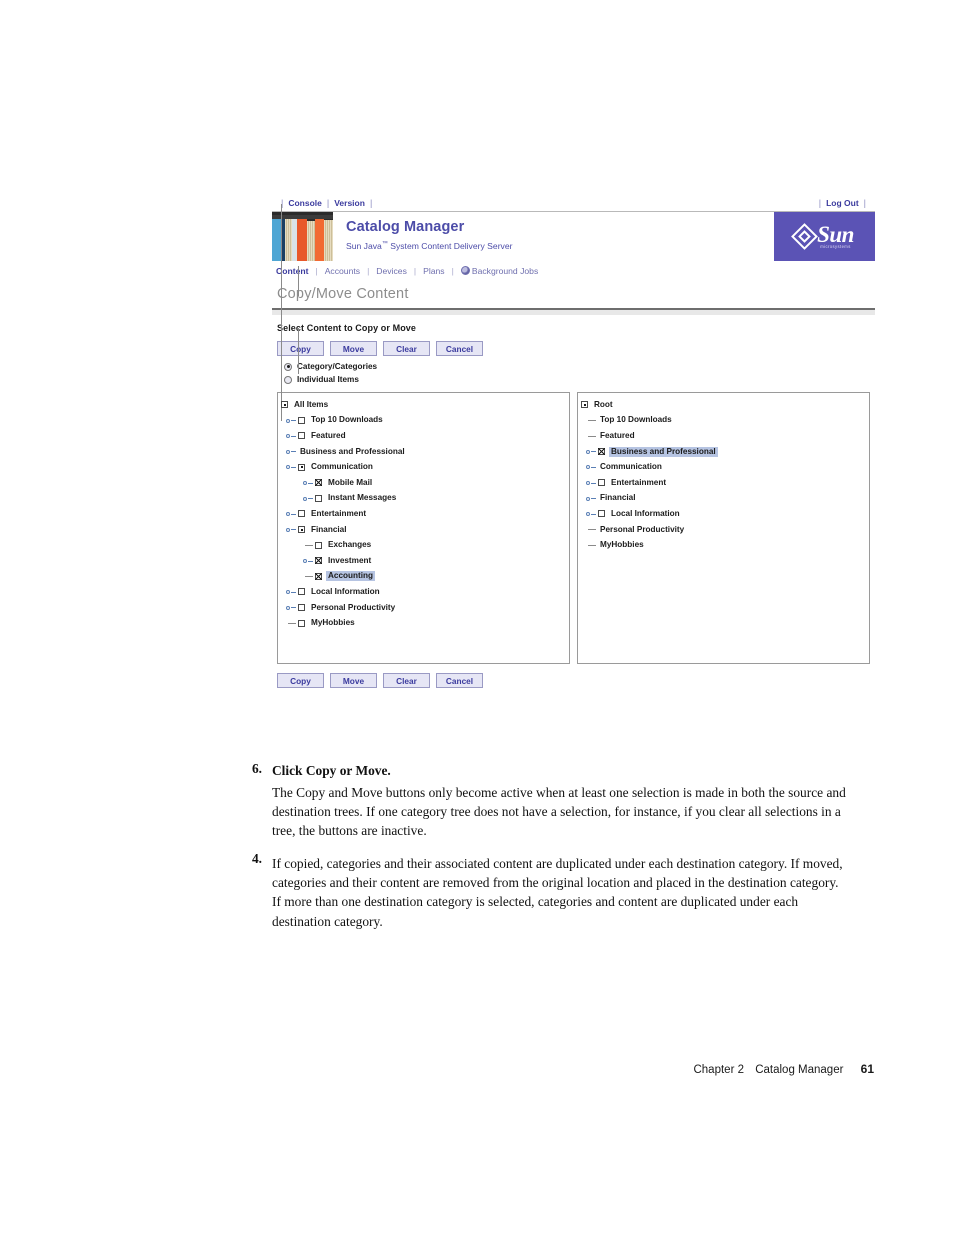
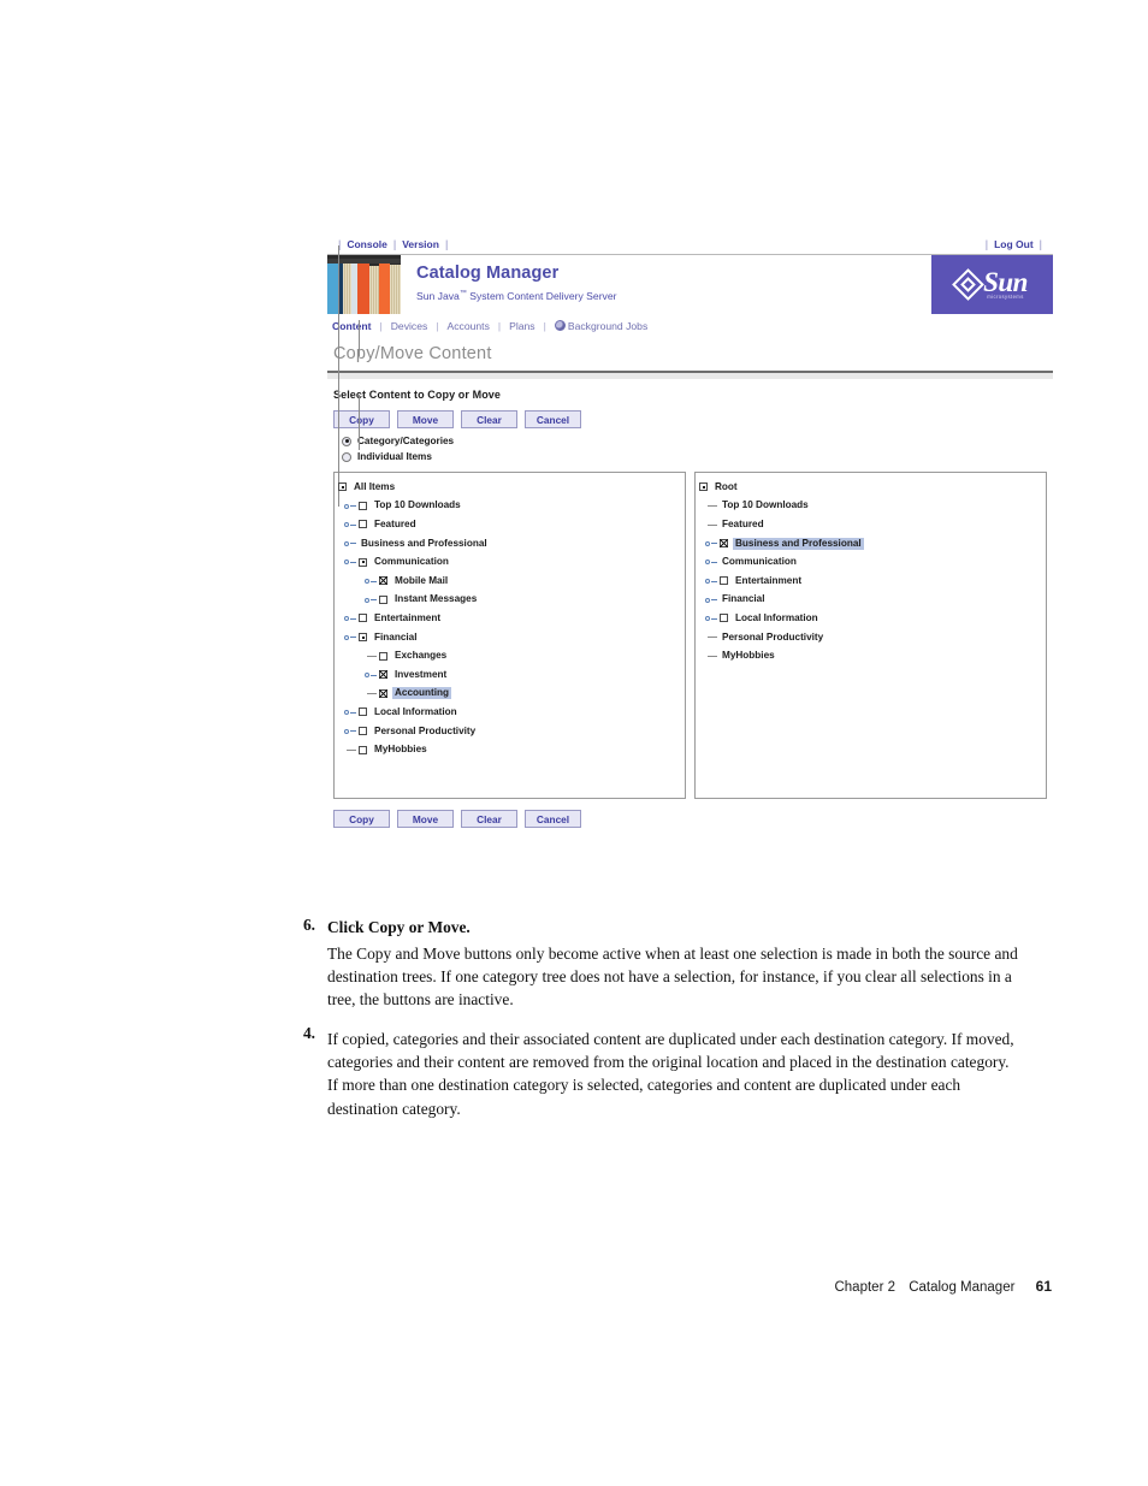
  |
  Console
  |
  Version
  |
  |
  Log Out
  |
  Catalog Manager
  Sun Java System Content Delivery Server
  Sun
  Contnt
  |
- Accounts
+ Devices
  |
- Devices
+ Accounts
  |
  Plans
  |
  Background Jobs
  Copy/Move Content
  elet Content to Copy or Move
  Cpy
  Move
  Clear
  Cancel
  Category/Categories
  Individual Items
  All Items
  Top 10 Downloads
  Featured
  Business and Professional
  Communication
  Mobile Mail
  Instant Messages
  Entertainment
  Financial
  Exchanges
  Investment
  Accounting
  Local Information
  Personal Productivity
  MyHobbies
  Root
  Top 10 Downloads
  Featured
  Business and Professional
  Communication
  Entertainment
  Financial
  Local Information
  Personal Productivity
  MyHobbies
  Copy
  Move
  Clear
  Cancel
  6.
  Click Copy or Move.
  The Copy and Move buttons only become active when at least one selection is made in both the source and destination trees. If one category tree does not have a selection, for instance, if you clear all selections in a tree, the buttons are inactive.
  4.
  If copied, categories and their associated content are duplicated under each destination category. If moved, categories and their content are removed from the original location and placed in the destination category. If more than one destination category is selected, categories and content are duplicated under each destination category.
  Chapter 2 Catalog Manager 61
